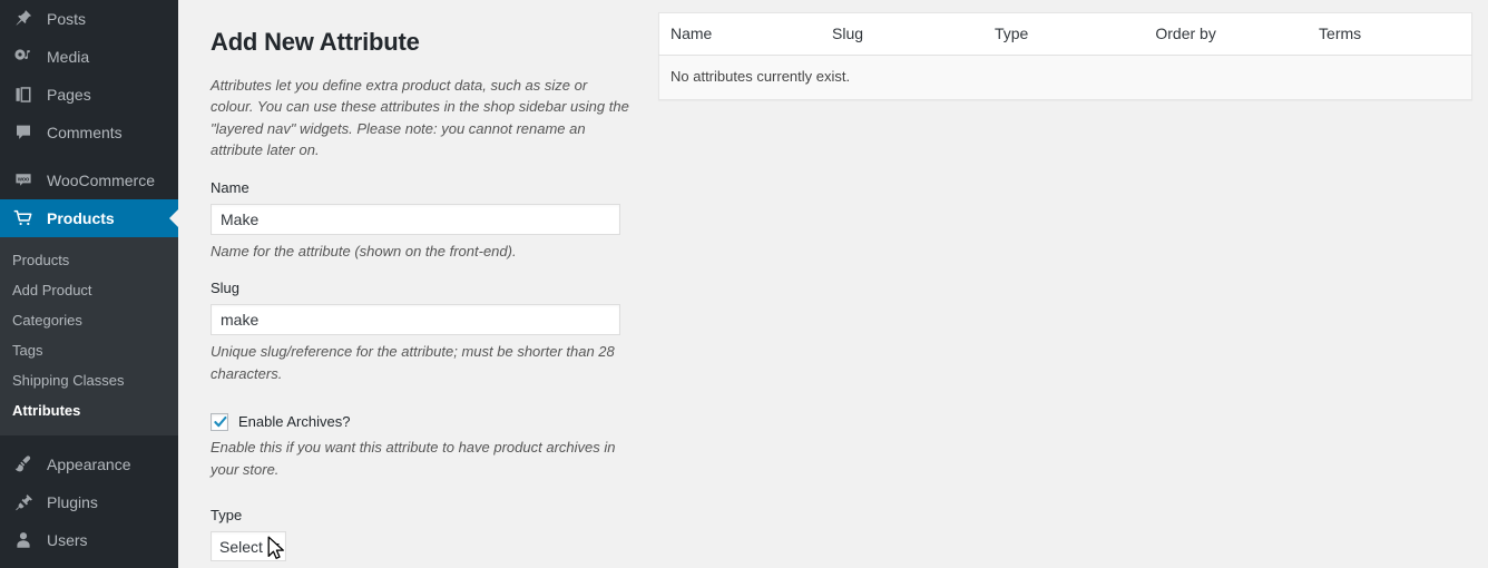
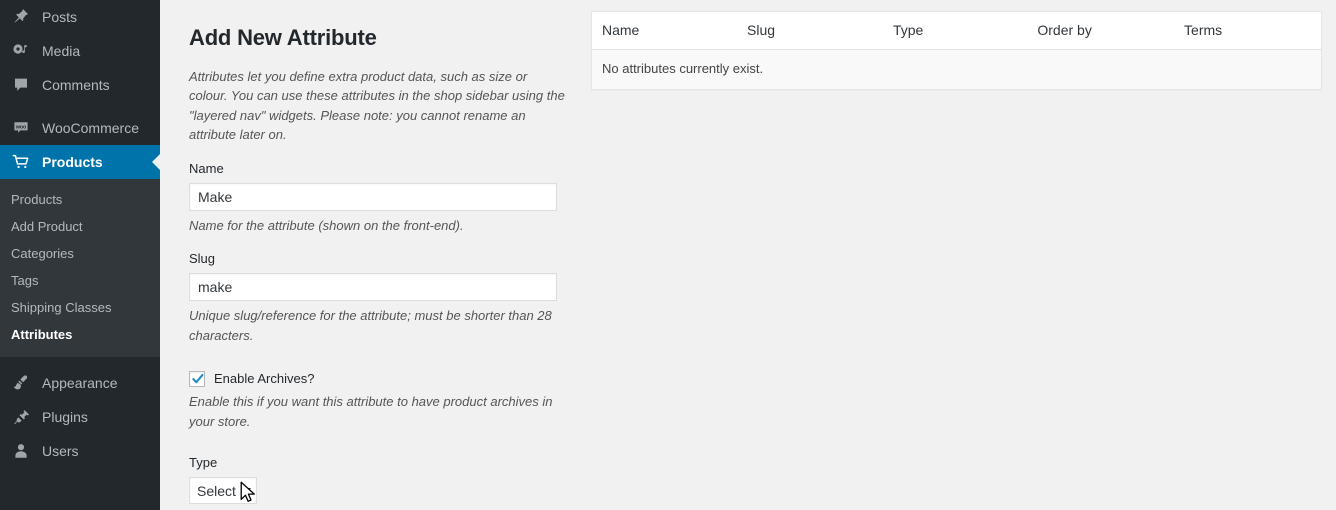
  Posts
  Media
- Pages
  Comments
  WooCommerce
  Products
  Products
  Add Product
  Categories
  Tags
  Shipping Classes
  Attributes
  Appearance
  Plugins
  Users
  Add New Attribute
  Attributes let you define extra product data, such as size or colour. You can use these attributes in the shop sidebar using the "layered nav" widgets. Please note: you cannot rename an attribute later on.
  Name
  Make
  Name for the attribute (shown on the front-end).
  Slug
  make
  Unique slug/reference for the attribute; must be shorter than 28 characters.
  Enable Archives?
  Enable this if you want this attribute to have product archives in your store.
  Type
  Select
  Name	Slug	Type	Order by	Terms
  No attributes currently exist.
